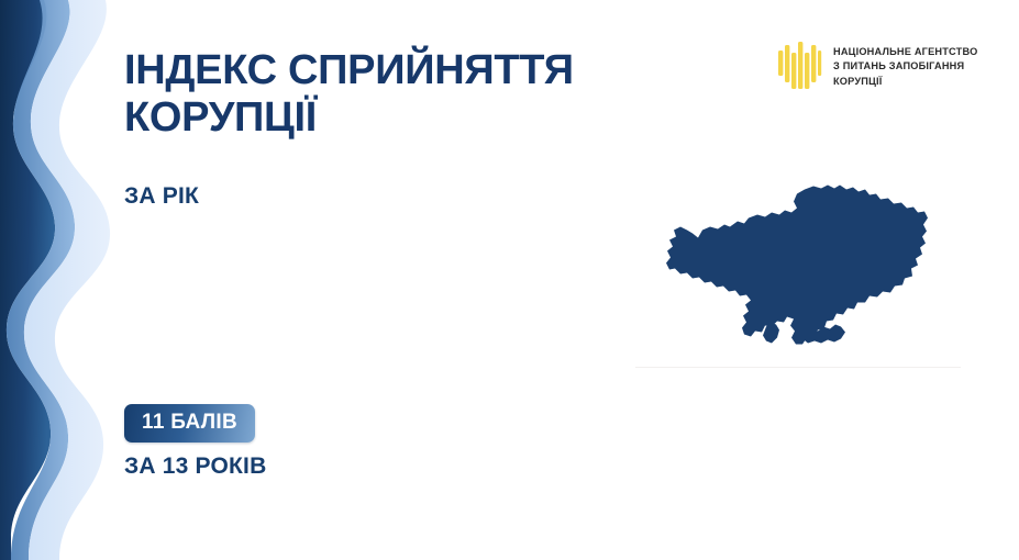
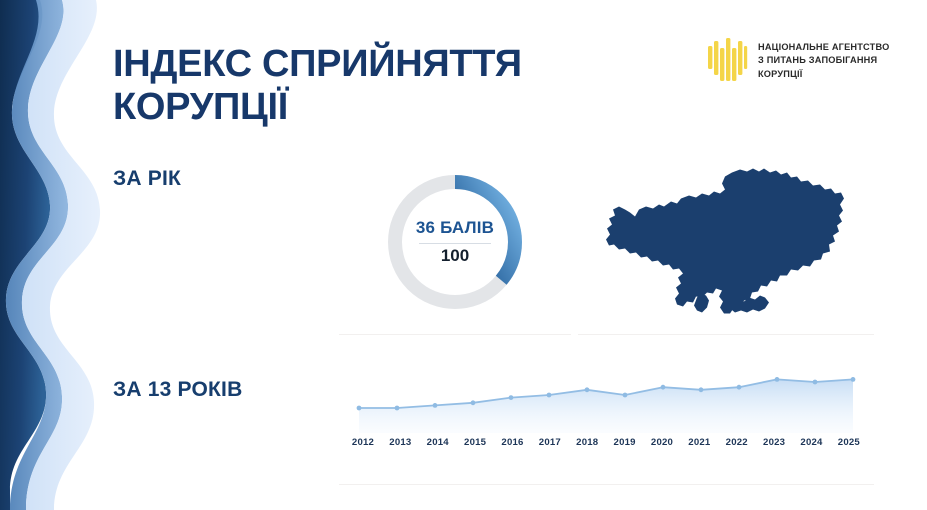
  НАЦІОНАЛЬНЕ АГЕНТСТВО
  З ПИТАНЬ ЗАПОБІГАННЯ
  КОРУПЦІЇ
  ІНДЕКС СПРИЙНЯТТЯ
  КОРУПЦІЇ
  ЗА РІК
- 11 БАЛІВ
  ЗА 13 РОКІВ
+ 36 БАЛІВ
+ 100
+ 2012
+ 2013
+ 2014
+ 2015
+ 2016
+ 2017
+ 2018
+ 2019
+ 2020
+ 2021
+ 2022
+ 2023
+ 2024
+ 2025
